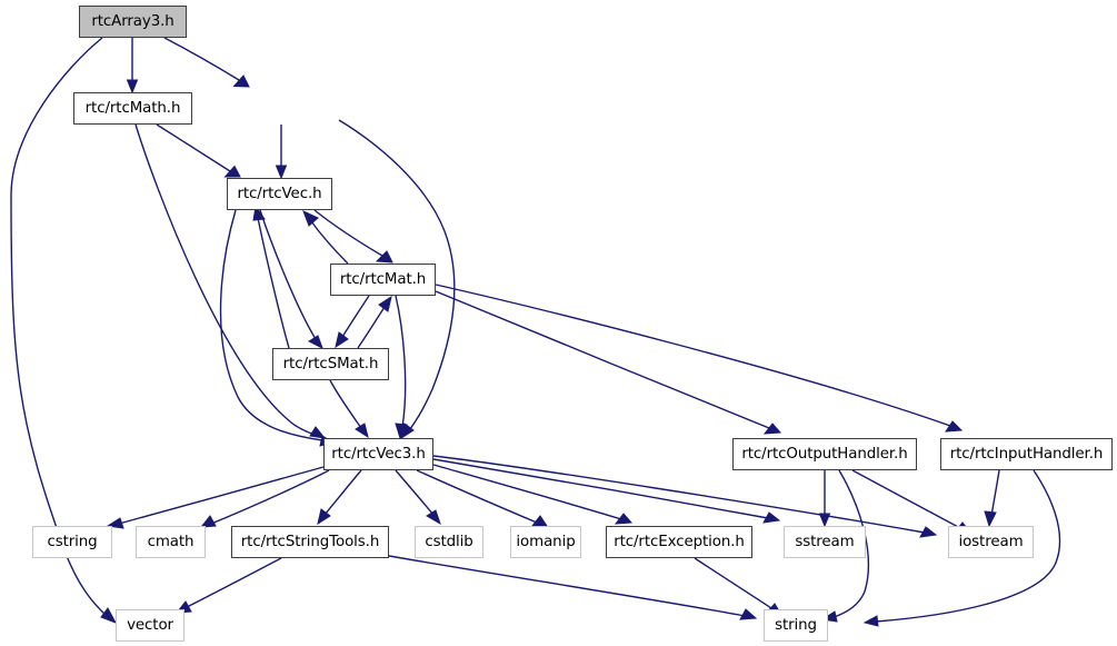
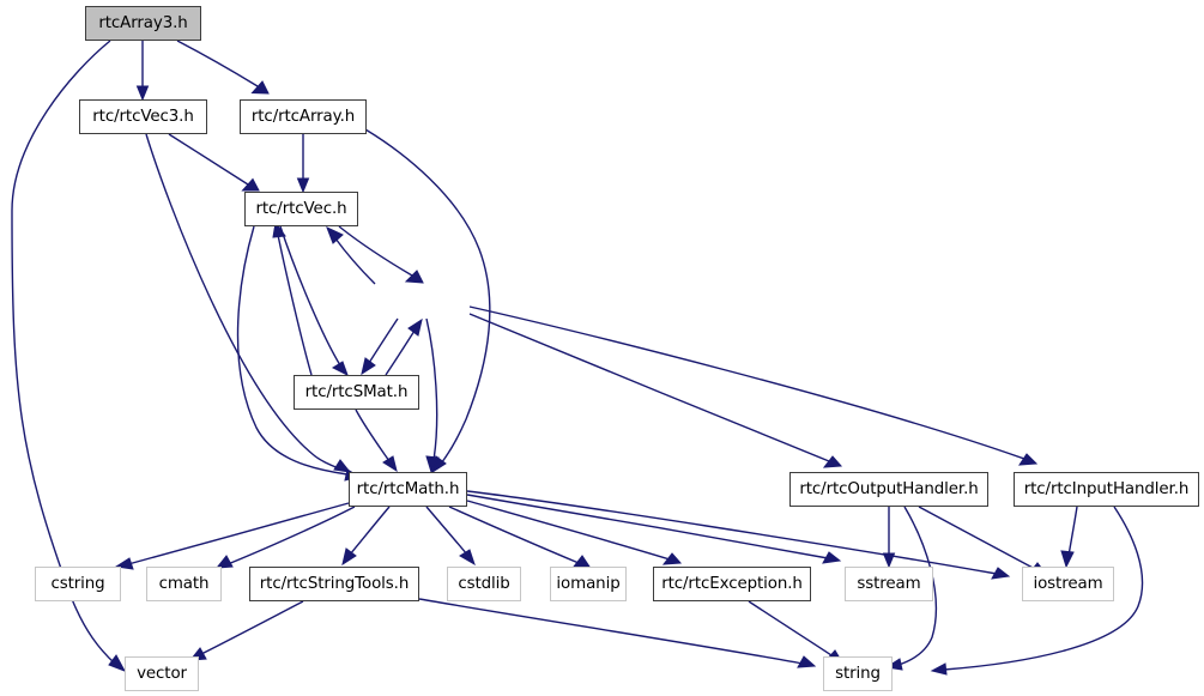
  rtcArray3.h
- rtc/rtcMath.h
+ rtc/rtcVec3.h
+ rtc/rtcArray.h
  rtc/rtcVec.h
- rtc/rtcMat.h
  rtc/rtcSMat.h
- rtc/rtcVec3.h
+ rtc/rtcMath.h
  rtc/rtcOutputHandler.h
  rtc/rtcInputHandler.h
  cstring
  cmath
  rtc/rtcStringTools.h
  cstdlib
  iomanip
  rtc/rtcException.h
  sstream
  iostream
  vector
  string
